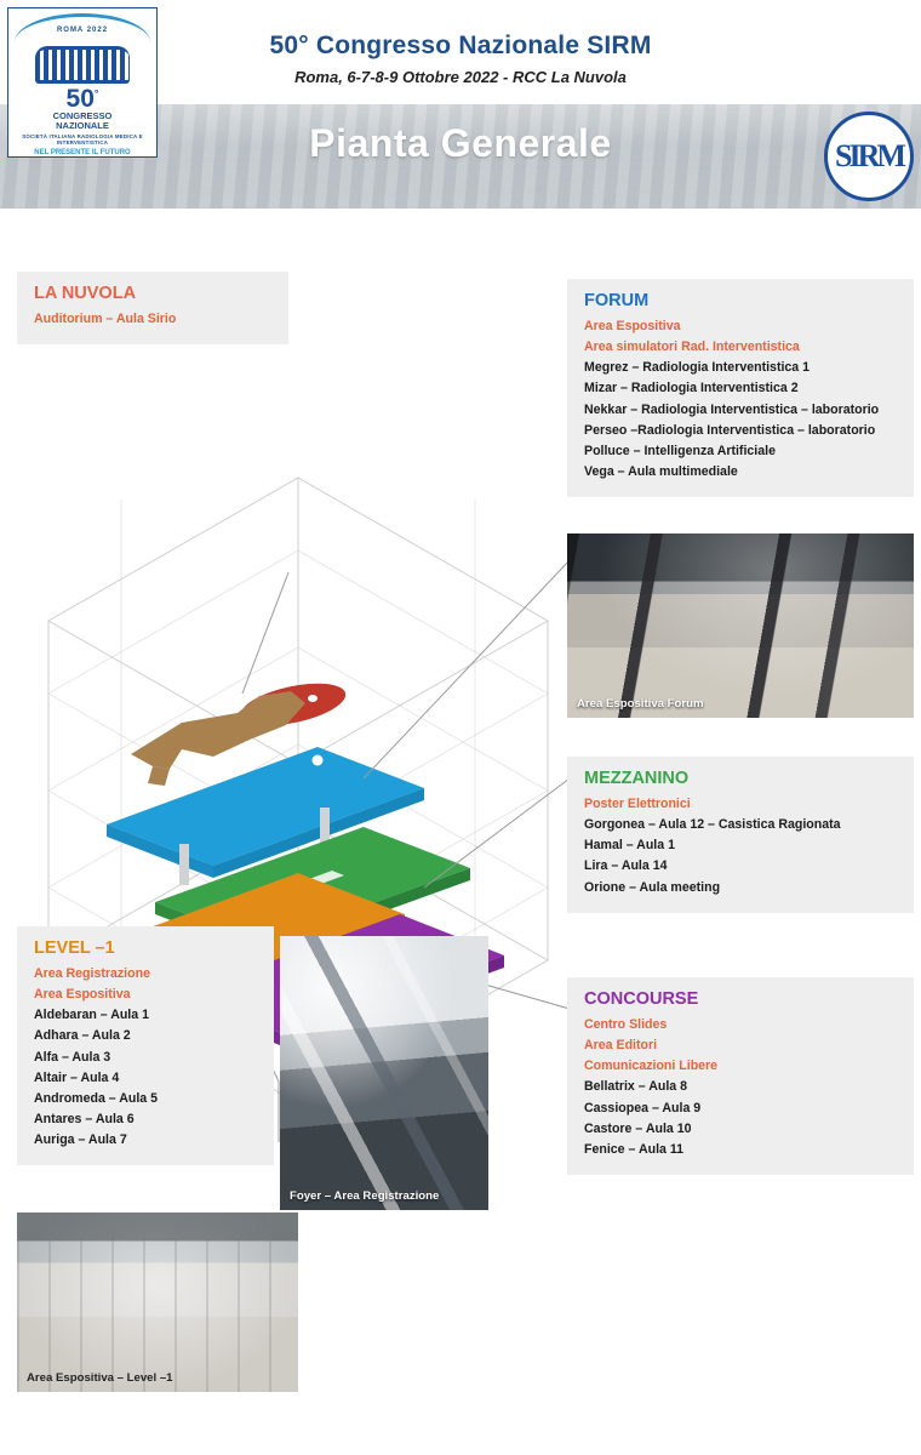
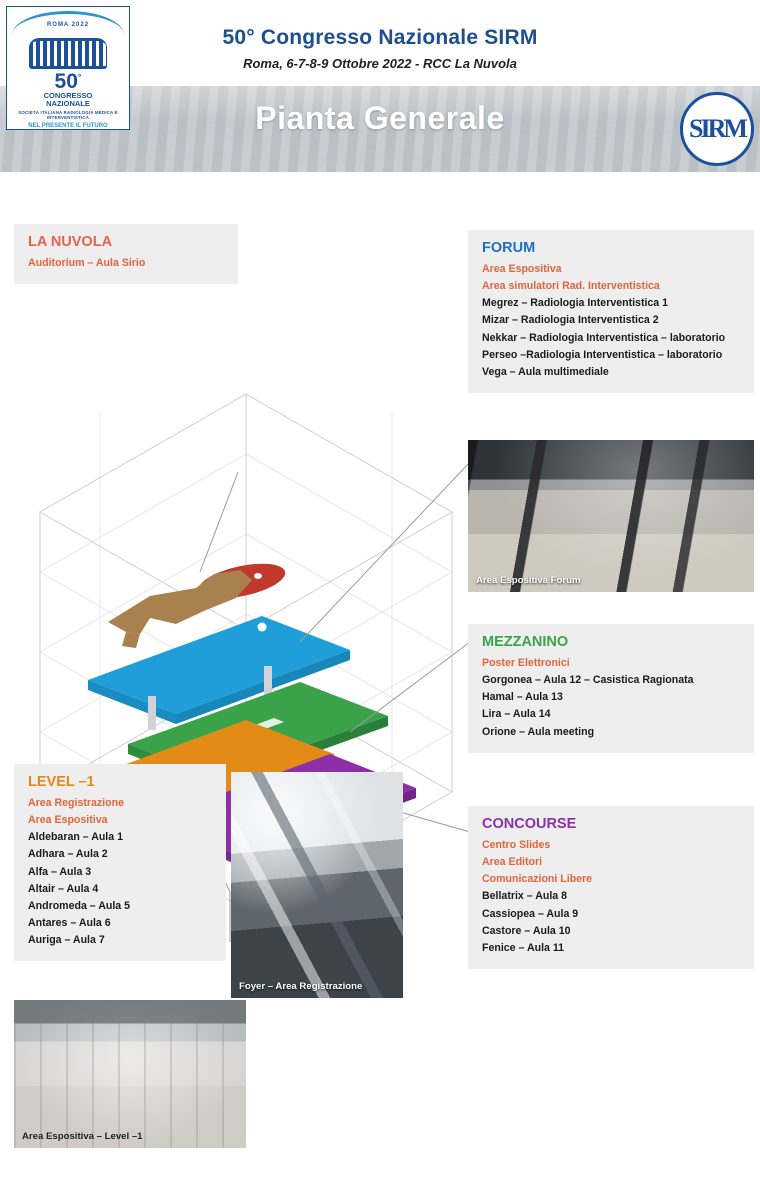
  50°
  CONGRESSO
  NAZIONALE
  50° Congresso Nazionale SIRM
  Roma, 6-7-8-9 Ottobre 2022 - RCC La Nuvola
  Pianta Generale
  SIRM
  LA NUVOLA
  Auditorium – Aula Sirio
  FORUM
  Area Espositiva
  Area simulatori Rad. Interventistica
  Megrez – Radiologia Interventistica 1
  Mizar – Radiologia Interventistica 2
  Nekkar – Radiologia Interventistica – laboratorio
  Perseo –Radiologia Interventistica – laboratorio
- Polluce – Intelligenza Artificiale
  Vega – Aula multimediale
  Area Espositiva Forum
  MEZZANINO
  Poster Elettronici
  Gorgonea – Aula 12 – Casistica Ragionata
- Hamal – Aula 1
+ Hamal – Aula 13
  Lira – Aula 14
  Orione – Aula meeting
  CONCOURSE
  Centro Slides
  Area Editori
  Comunicazioni Libere
  Bellatrix – Aula 8
  Cassiopea – Aula 9
  Castore – Aula 10
  Fenice – Aula 11
  LEVEL –1
  Area Registrazione
  Area Espositiva
  Aldebaran – Aula 1
  Adhara – Aula 2
  Alfa – Aula 3
  Altair – Aula 4
  Andromeda – Aula 5
  Antares – Aula 6
  Auriga – Aula 7
  Foyer – Area Registrazione
  Area Espositiva – Level –1
